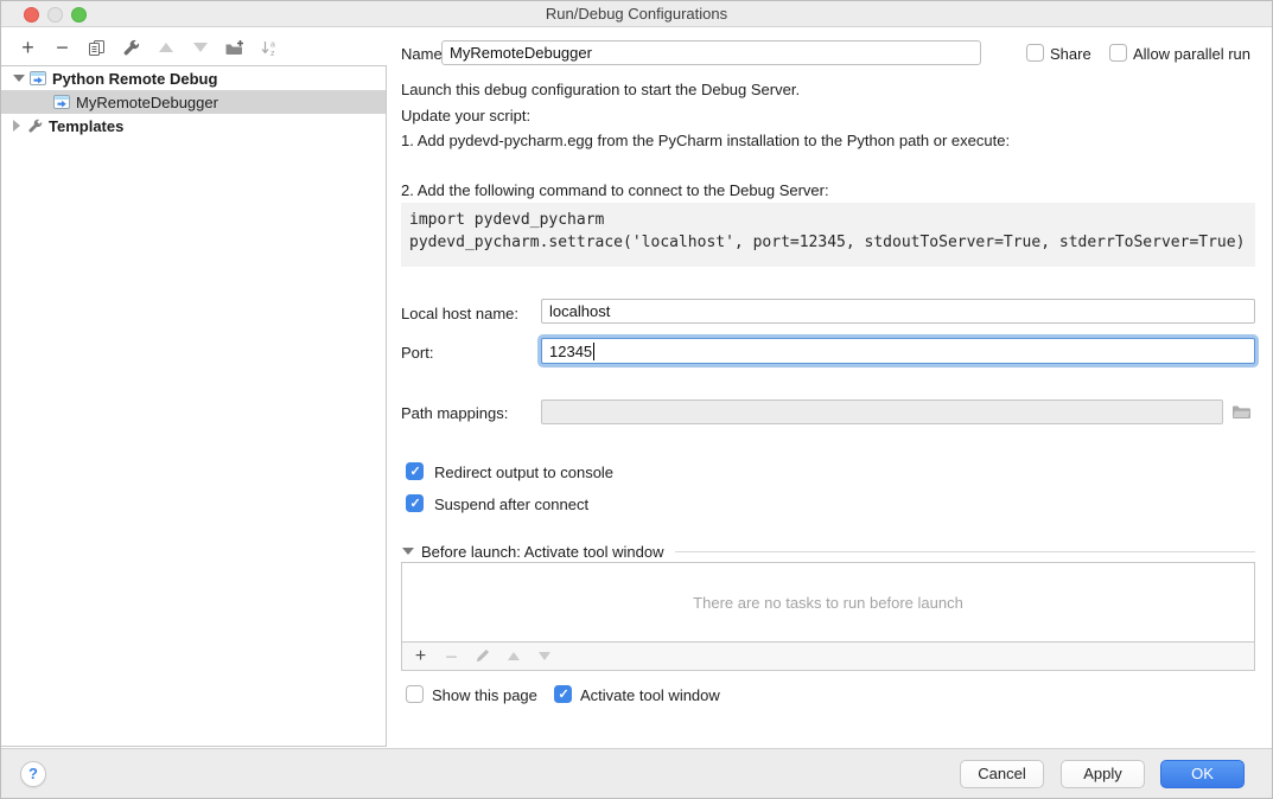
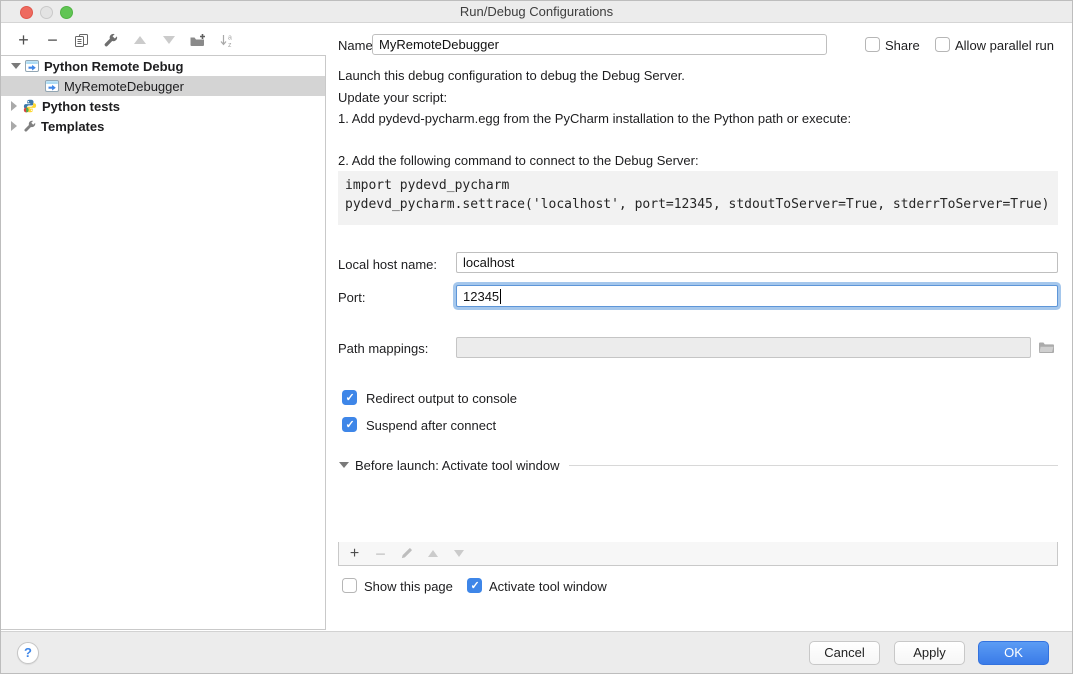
  Run/Debug Configurations
  +
  −
  Python Remote Debug
  MyRemoteDebugger
+ Python tests
  Templates
  Name
  MyRemoteDebugger
  Share
  Allow parallel run
- Launch this debug configuration to start the Debug Server.
+ Launch this debug configuration to debug the Debug Server.
  Update your script:
  1. Add pydevd-pycharm.egg from the PyCharm installation to the Python path or execute:
  2. Add the following command to connect to the Debug Server:
  import pydevd_pycharm
  pydevd_pycharm.settrace('localhost', port=12345, stdoutToServer=True, stderrToServer=True)
  Local host name:
  localhost
  Port:
  12345
  Path mappings:
  Redirect output to console
  Suspend after connect
  Before launch: Activate tool window
- There are no tasks to run before launch
  +
  −
  Show this page
  Activate tool window
  ?
  Cancel
  Apply
  OK
